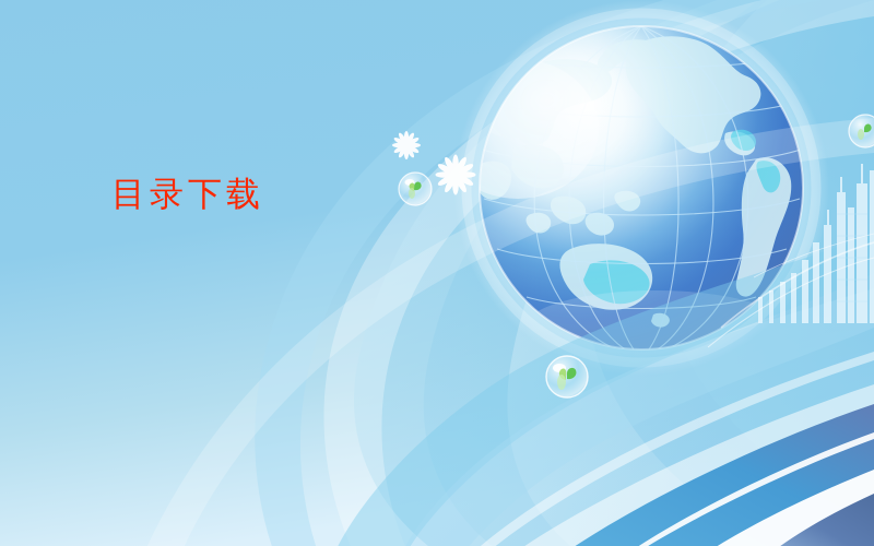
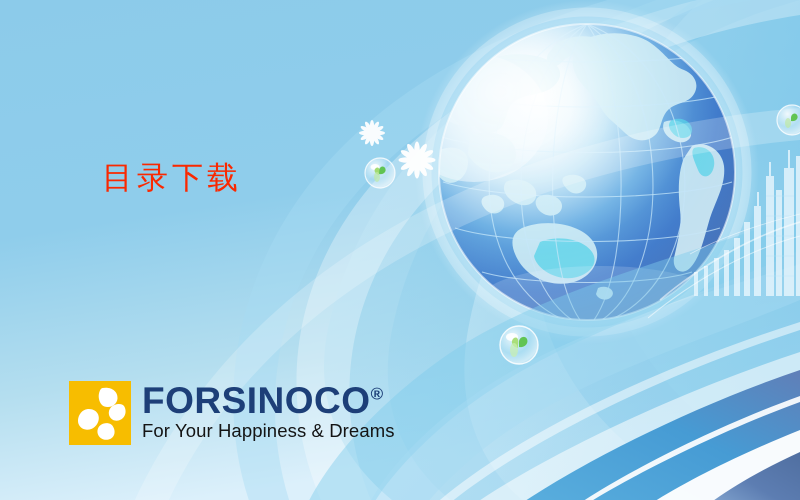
  目录下载
+ FORSINOCO®
+ For Your Happiness & Dreams
